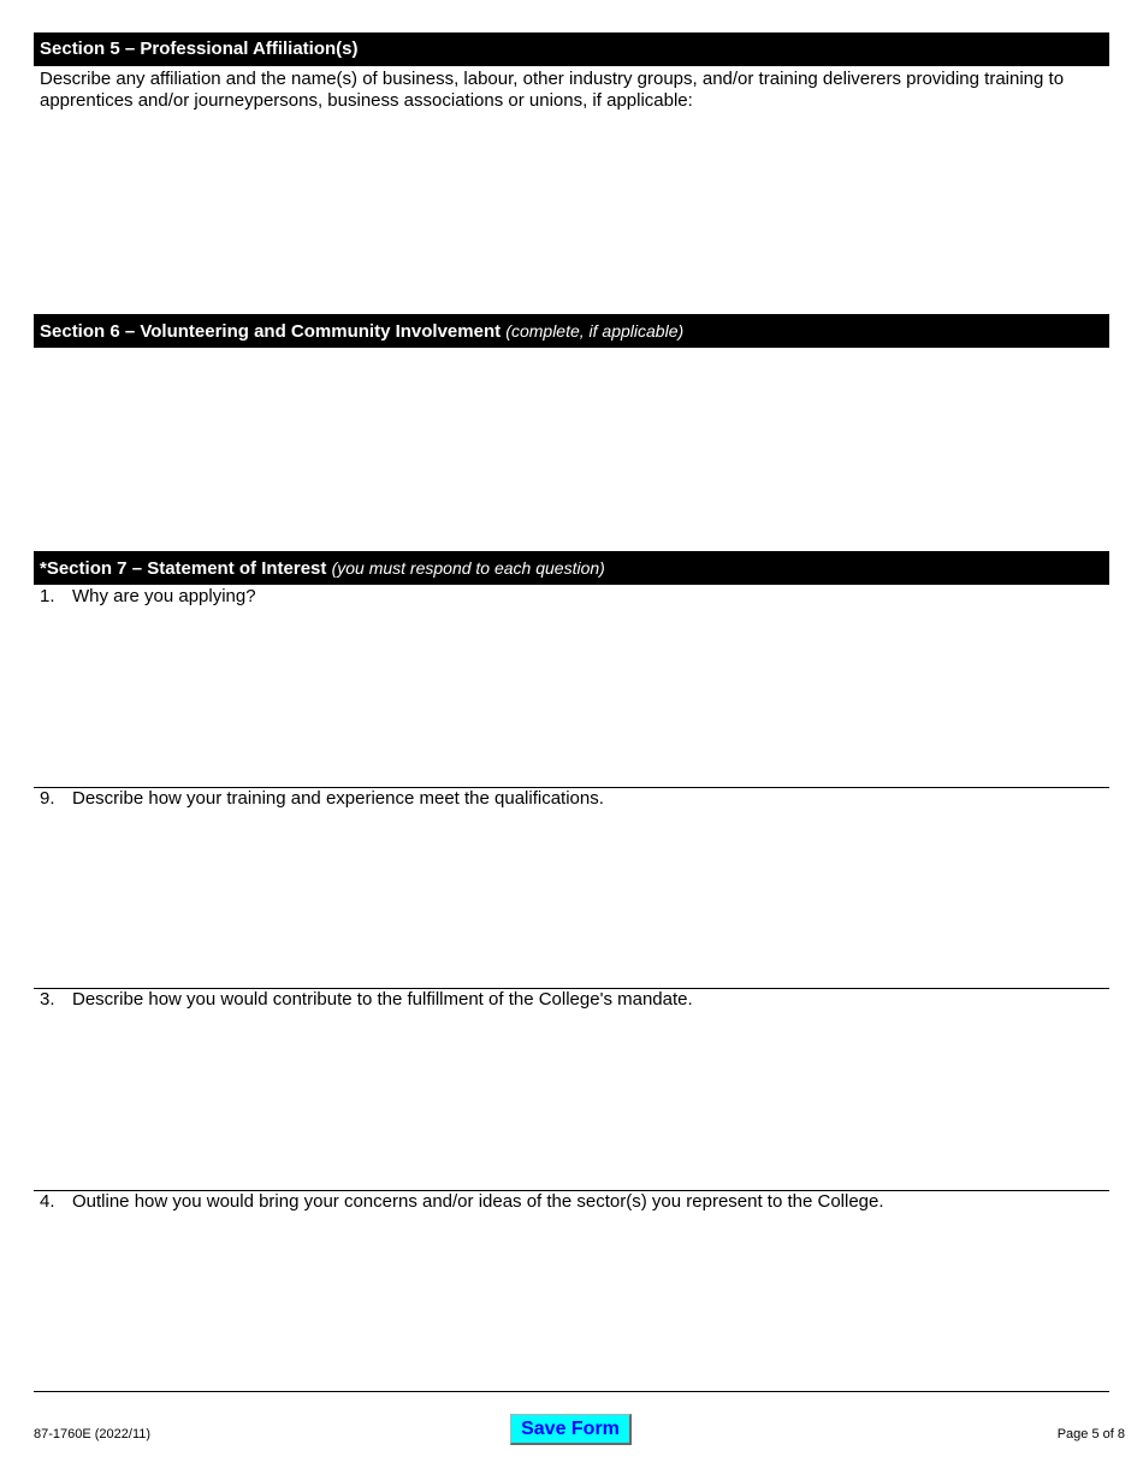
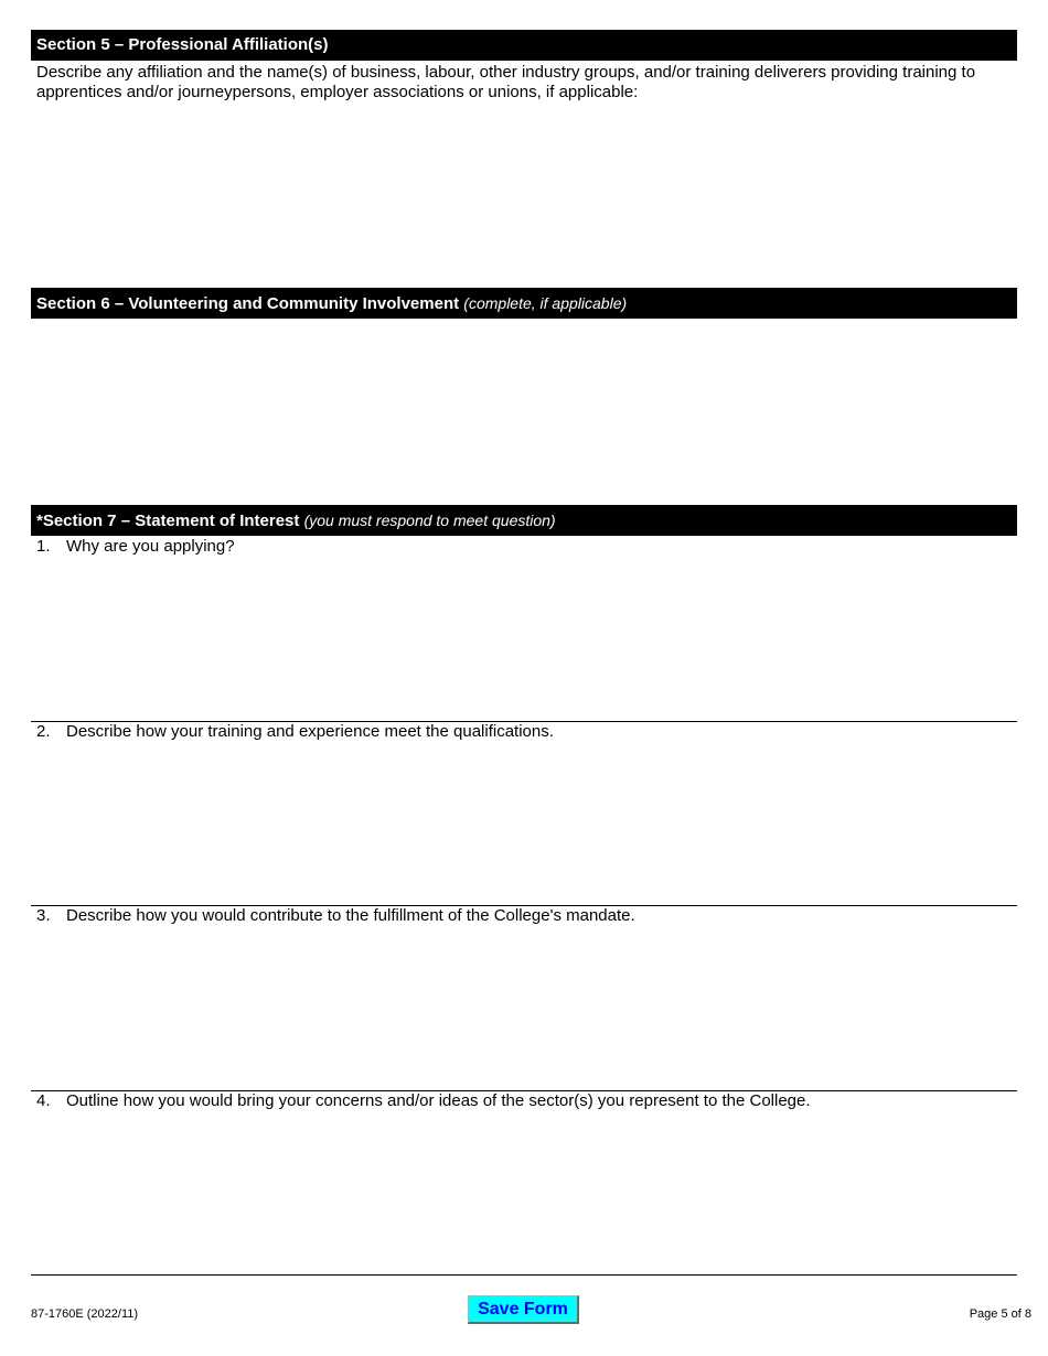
  Section 5 – Professional Affiliation(s)
- Describe any affiliation and the name(s) of business, labour, other industry groups, and/or training deliverers providing training to apprentices and/or journeypersons, business associations or unions, if applicable:
+ Describe any affiliation and the name(s) of business, labour, other industry groups, and/or training deliverers providing training to apprentices and/or journeypersons, employer associations or unions, if applicable:
  Section 6 – Volunteering and Community Involvement (complete, if applicable)
- *Section 7 – Statement of Interest (you must respond to each question)
+ *Section 7 – Statement of Interest (you must respond to meet question)
  1. Why are you applying?
- 9. Describe how your training and experience meet the qualifications.
+ 2. Describe how your training and experience meet the qualifications.
  3. Describe how you would contribute to the fulfillment of the College's mandate.
  4. Outline how you would bring your concerns and/or ideas of the sector(s) you represent to the College.
  87-1760E (2022/11)
  Save Form
  Page 5 of 8
